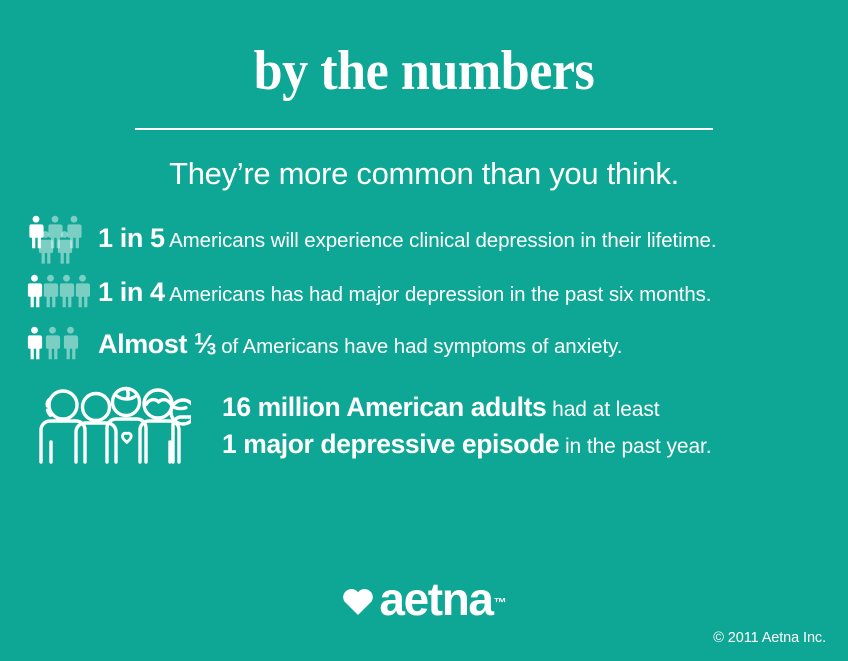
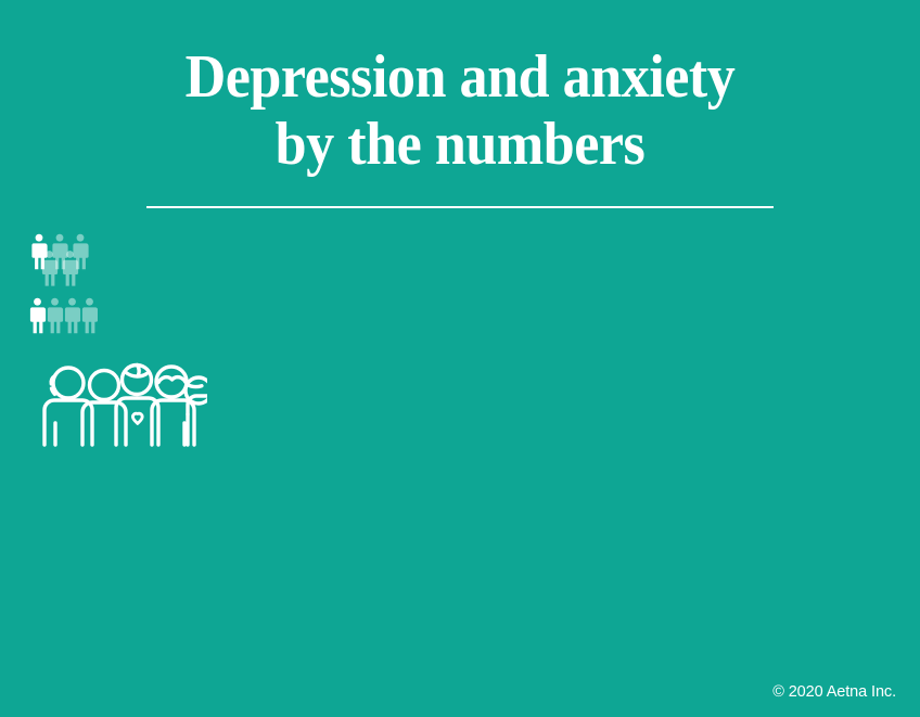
+ Depression and anxiety
  by the numbers
- They’re more common than you think.
- 1 in 5 Americans will experience clinical depression in their lifetime.
- 1 in 4 Americans has had major depression in the past six months.
- Almost 1⁄3 of Americans have had symptoms of anxiety.
- 16 million American adults had at least
- 1 major depressive episode in the past year.
- aetna
- ™
- © 2011 Aetna Inc.
+ © 2020 Aetna Inc.
